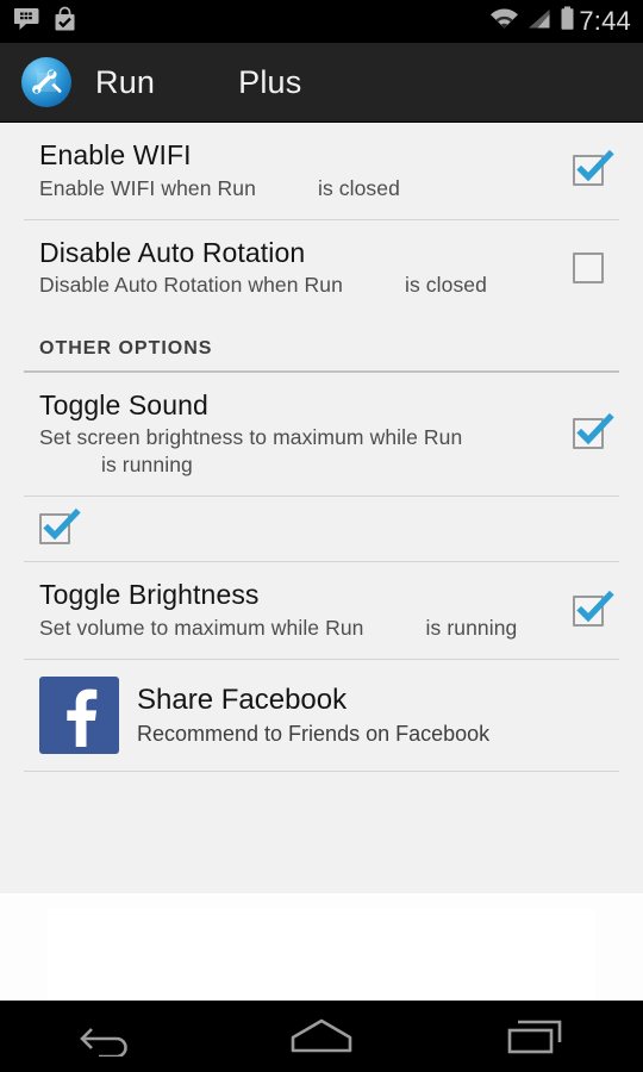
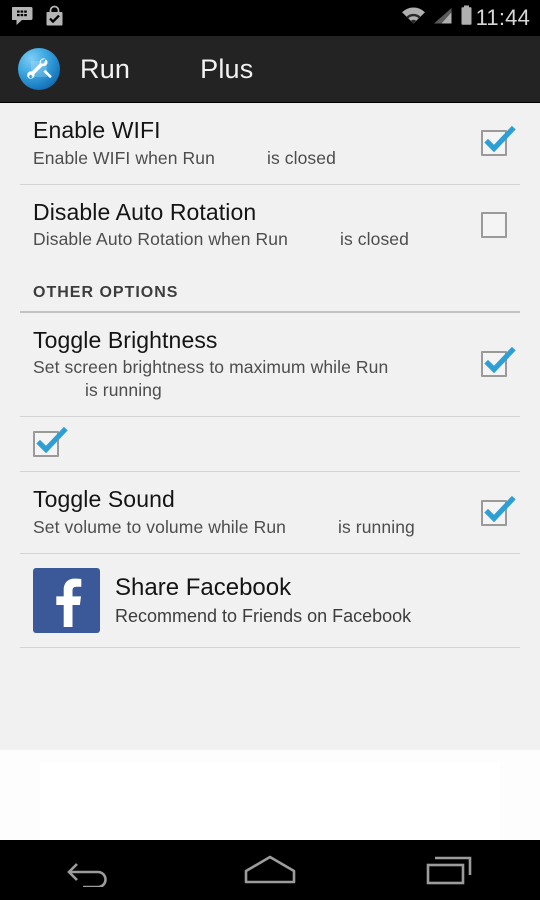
- 7:44
+ 11:44
  Run
  Plus
  Enable WIFI
  Enable WIFI when Run is closed
  Disable Auto Rotation
  Disable Auto Rotation when Run is closed
  OTHER OPTIONS
- Toggle Sound
+ Toggle Brightness
  Set screen brightness to maximum while Runis running
- Toggle Brightness
+ Toggle Sound
- Set volume to maximum while Run is running
+ Set volume to volume while Run is running
  Share Facebook
  Recommend to Friends on Facebook
